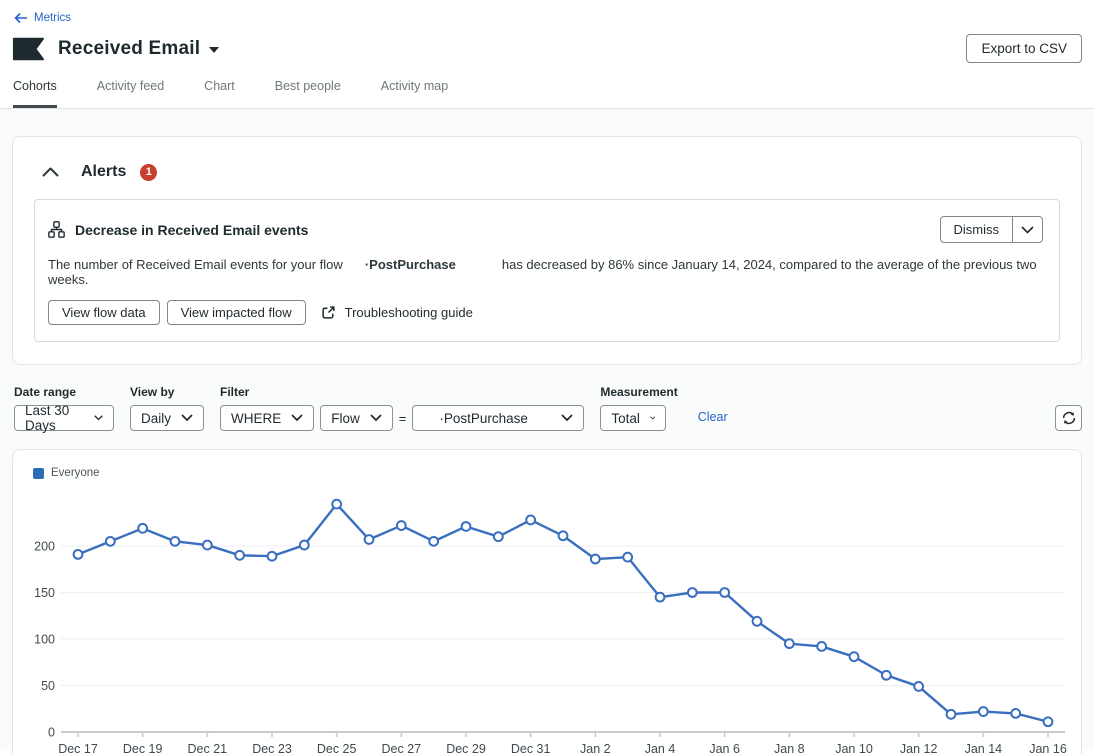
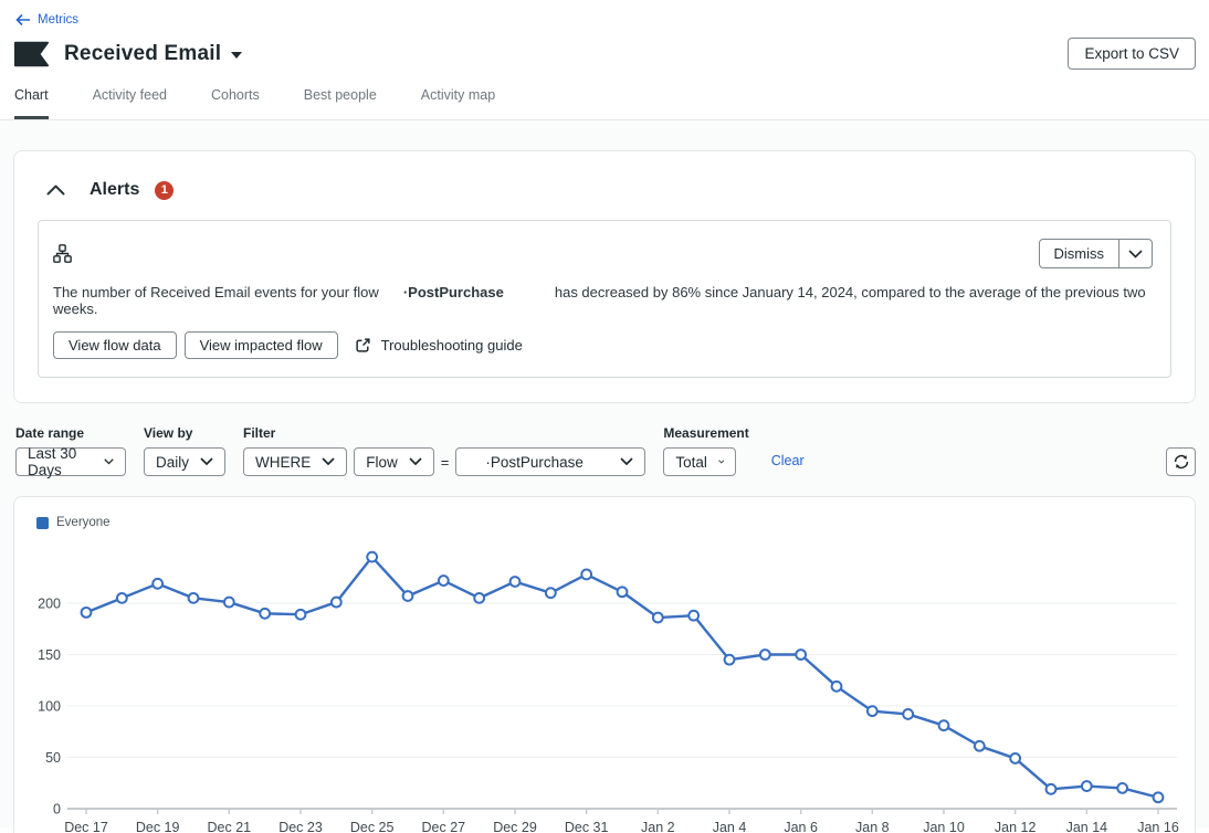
  Metrics
  Received Email
  Export to CSV
- Cohorts
+ Chart
  Activity feed
- Chart
+ Cohorts
  Best people
  Activity map
  Alerts
  1
- Decrease in Received Email events
  Dismiss
  The number of Received Email events for your flow ·PostPurchase has decreased by 86% since January 14, 2024, compared to the average of the previous two weeks.
  View flow data
  View impacted flow
  Troubleshooting guide
  Date range
  Last 30 Days
  View by
  Daily
  Filter
  WHERE
  Flow
  =
  ·PostPurchase
  Measurement
  Total
  Clear
  0
  50
  100
  150
  200
  Dec 17
  Dec 19
  Dec 21
  Dec 23
  Dec 25
  Dec 27
  Dec 29
  Dec 31
  Jan 2
  Jan 4
  Jan 6
  Jan 8
  Jan 10
  Jan 12
  Jan 14
  Jan 16
  Everyone
